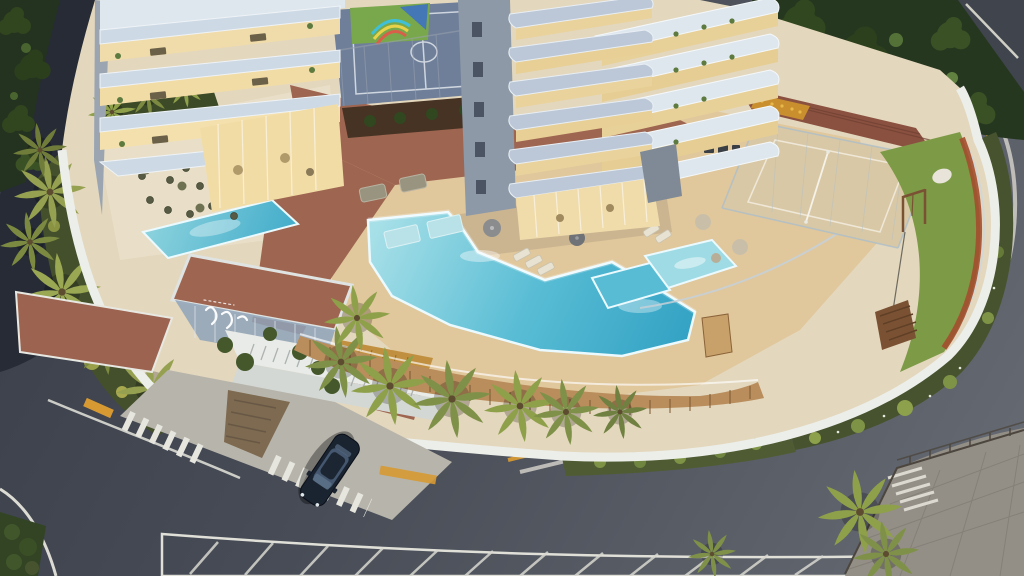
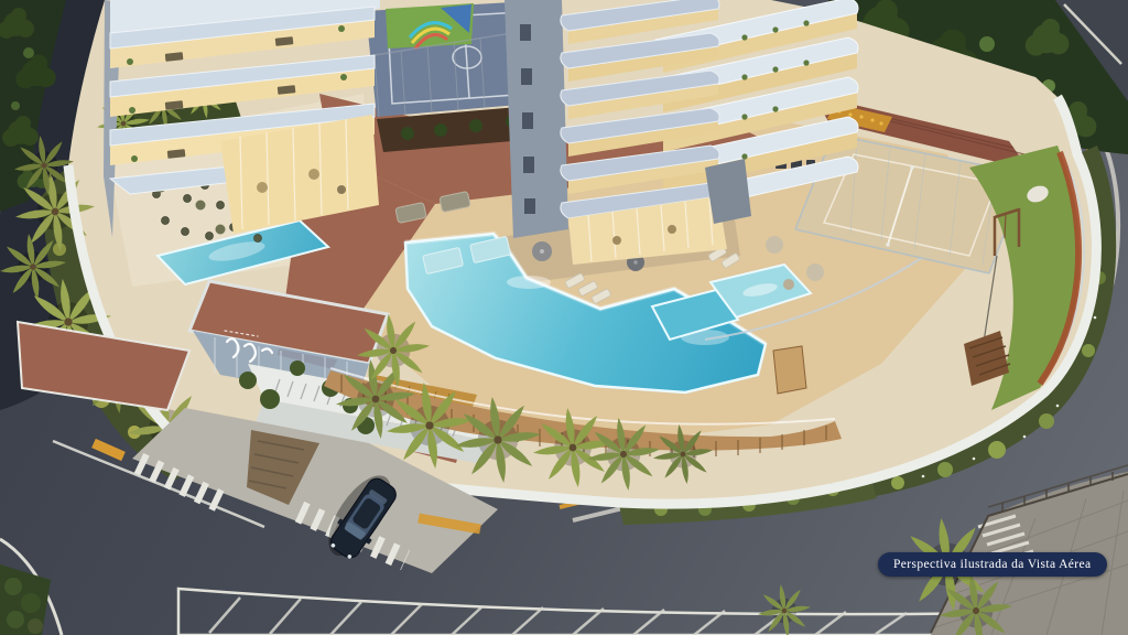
+ Perspectiva ilustrada da Vista Aérea
